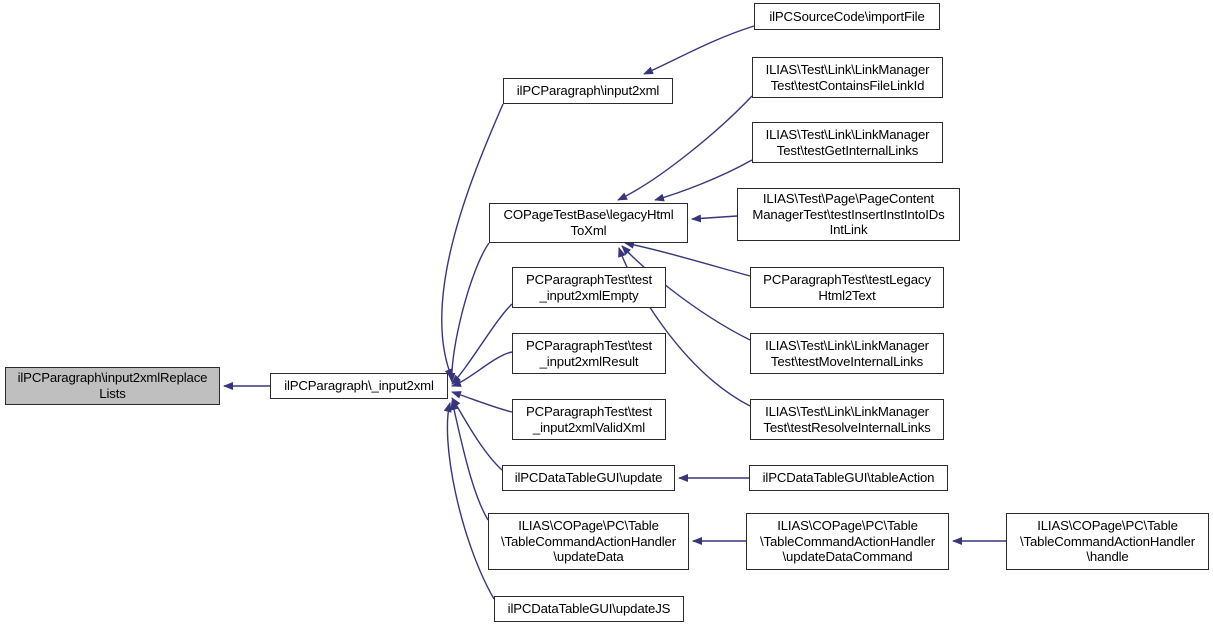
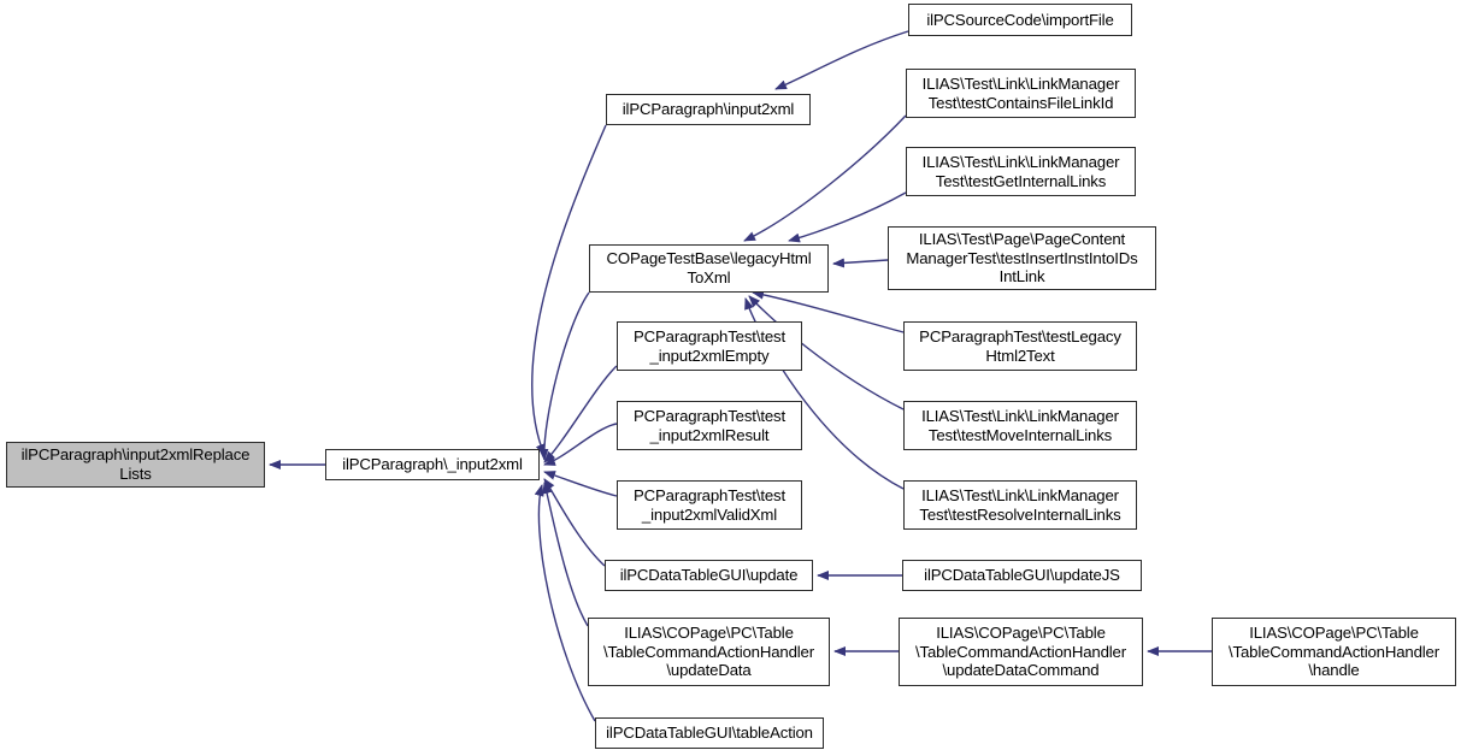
  ilPCParagraph\input2xmlReplace
  Lists
  ilPCParagraph\_input2xml
  ilPCParagraph\input2xml
  COPageTestBase\legacyHtml
  ToXml
  ilPCSourceCode\importFile
  ILIAS\Test\Link\LinkManager
  Test\testContainsFileLinkId
  ILIAS\Test\Link\LinkManager
  Test\testGetInternalLinks
  ILIAS\Test\Page\PageContent
  ManagerTest\testInsertInstIntoIDs
  IntLink
  PCParagraphTest\test
  _input2xmlEmpty
  PCParagraphTest\test
  _input2xmlResult
  PCParagraphTest\test
  _input2xmlValidXml
  PCParagraphTest\testLegacy
  Html2Text
  ILIAS\Test\Link\LinkManager
  Test\testMoveInternalLinks
  ILIAS\Test\Link\LinkManager
  Test\testResolveInternalLinks
  ilPCDataTableGUI\update
- ilPCDataTableGUI\tableAction
+ ilPCDataTableGUI\updateJS
  ILIAS\COPage\PC\Table
  \TableCommandActionHandler
  \updateData
  ILIAS\COPage\PC\Table
  \TableCommandActionHandler
  \updateDataCommand
  ILIAS\COPage\PC\Table
  \TableCommandActionHandler
  \handle
- ilPCDataTableGUI\updateJS
+ ilPCDataTableGUI\tableAction
